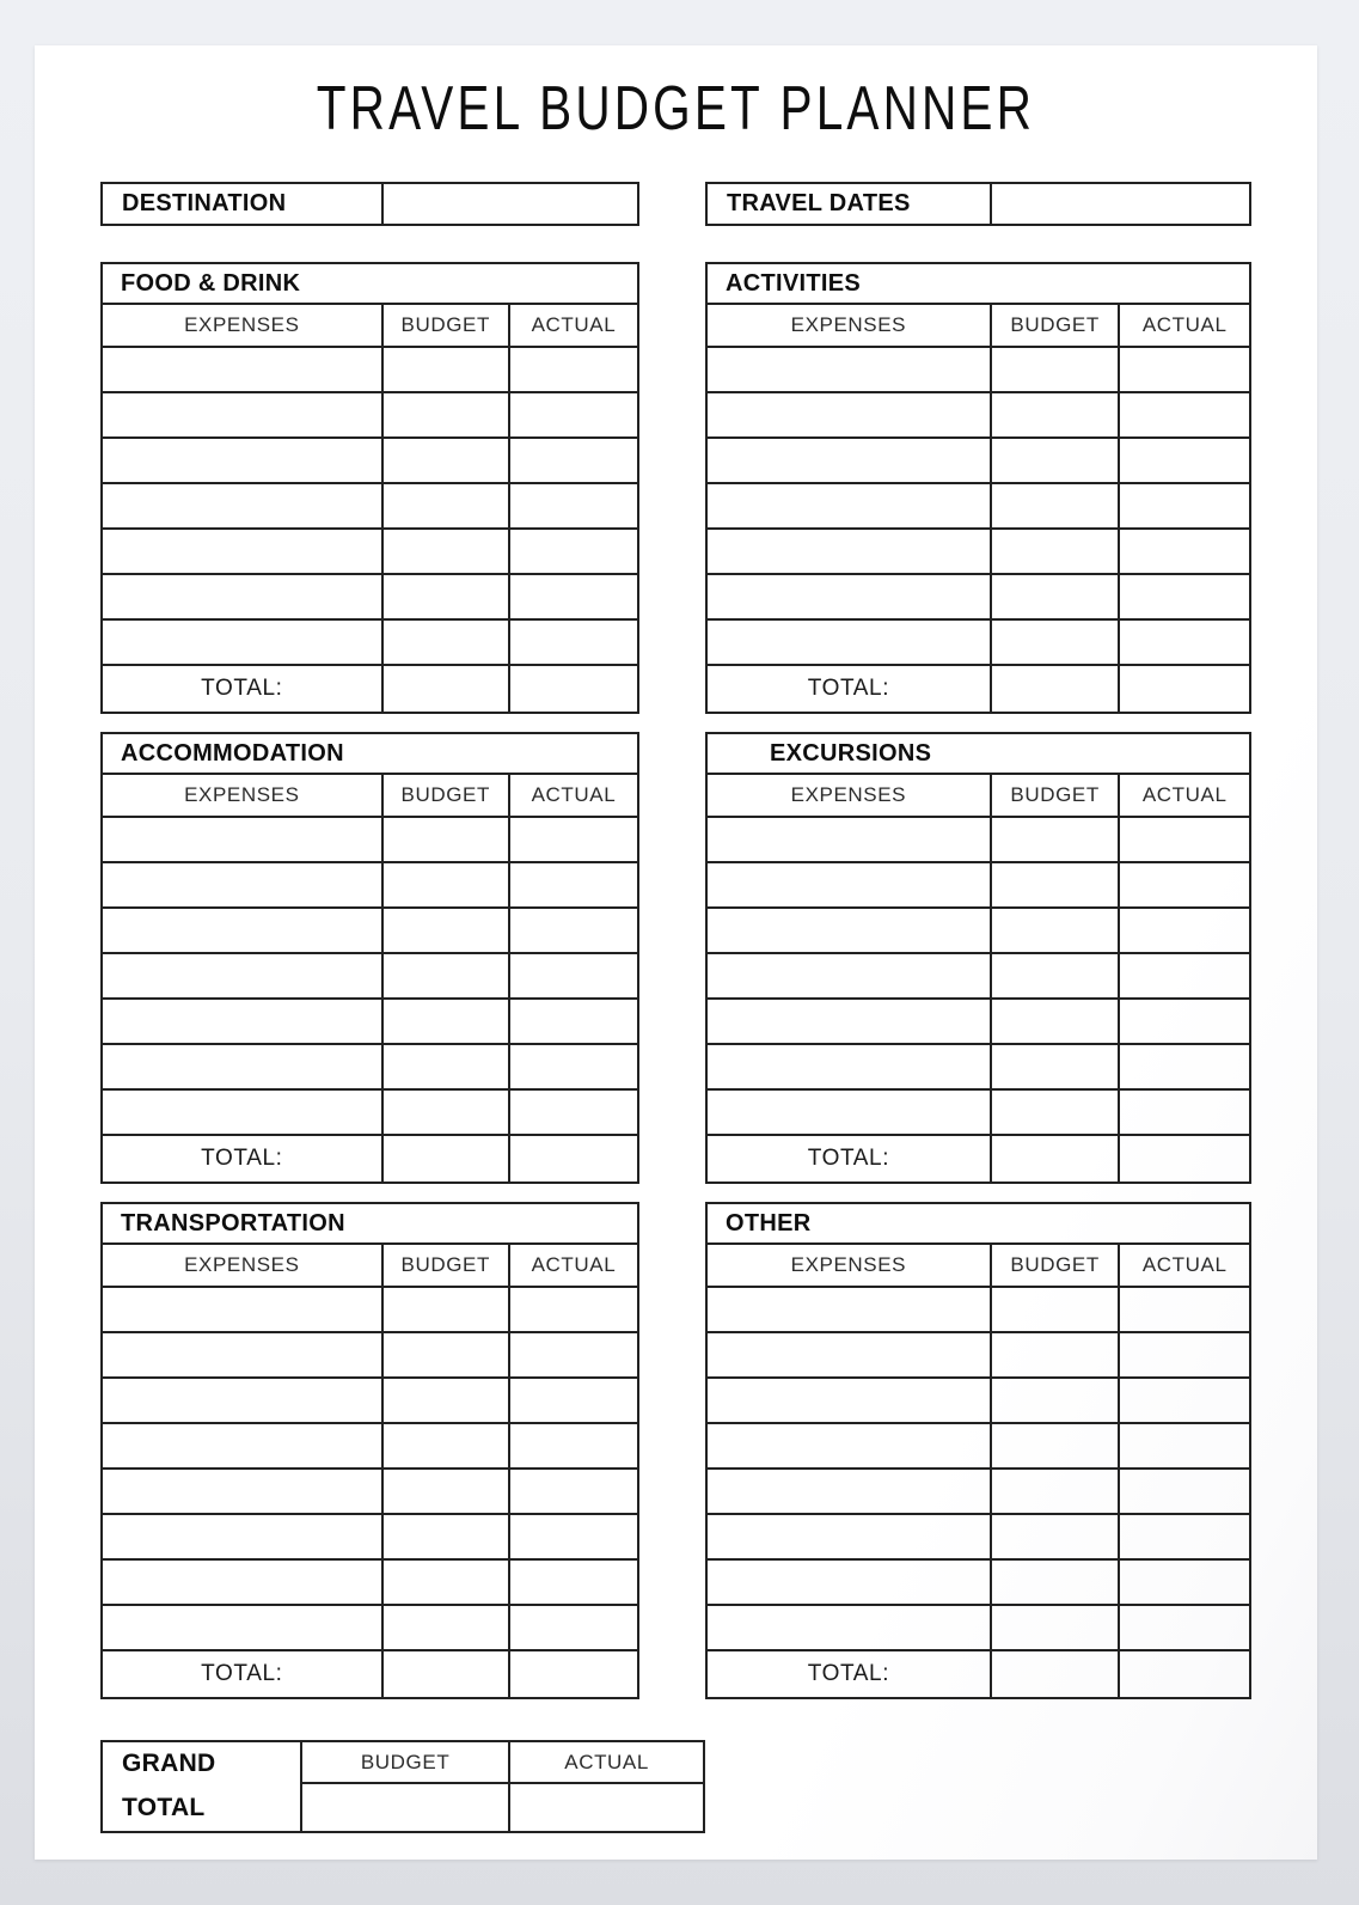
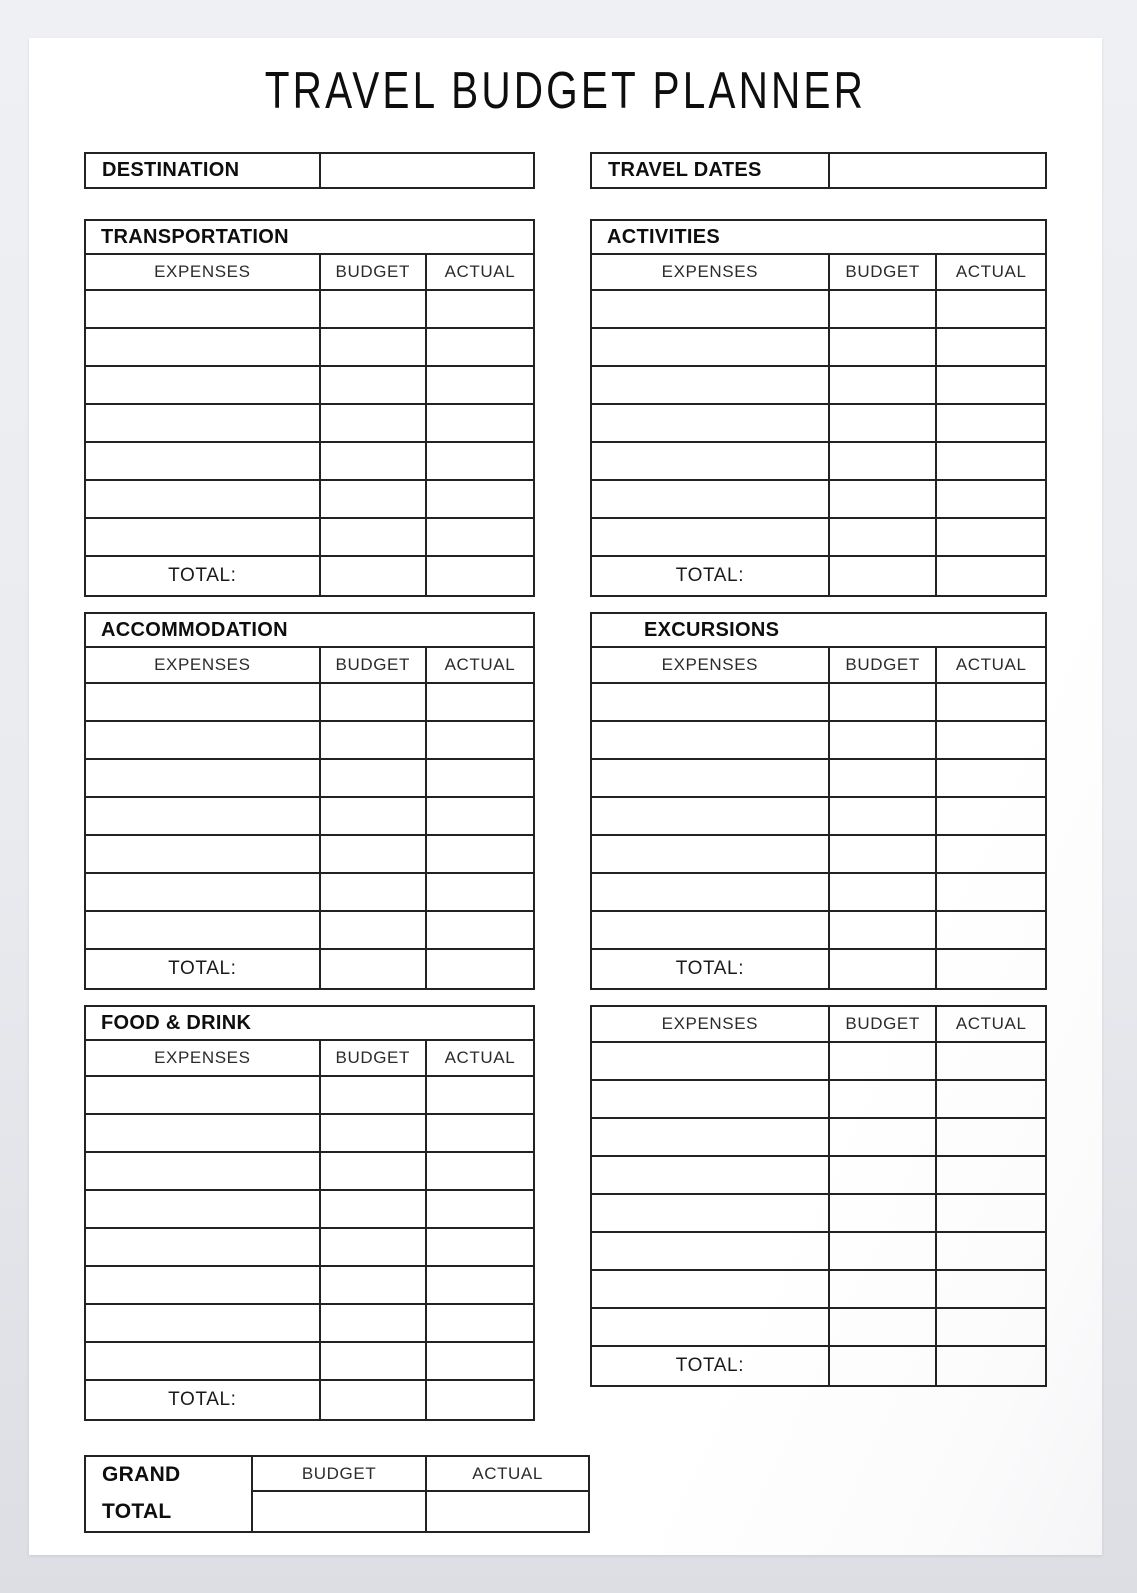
  TRAVEL BUDGET PLANNER
  DESTINATION
- FOOD & DRINK
+ TRANSPORTATION
  EXPENSES
  BUDGET
  ACTUAL
  TOTAL:
  ACCOMMODATION
  EXPENSES
  BUDGET
  ACTUAL
  TOTAL:
- TRANSPORTATION
+ FOOD & DRINK
  EXPENSES
  BUDGET
  ACTUAL
  TOTAL:
  GRAND
  TOTAL
  BUDGET
  ACTUAL
  TRAVEL DATES
  ACTIVITIES
  EXPENSES
  BUDGET
  ACTUAL
  TOTAL:
  EXCURSIONS
  EXPENSES
  BUDGET
  ACTUAL
  TOTAL:
- OTHER
  EXPENSES
  BUDGET
  ACTUAL
  TOTAL:
